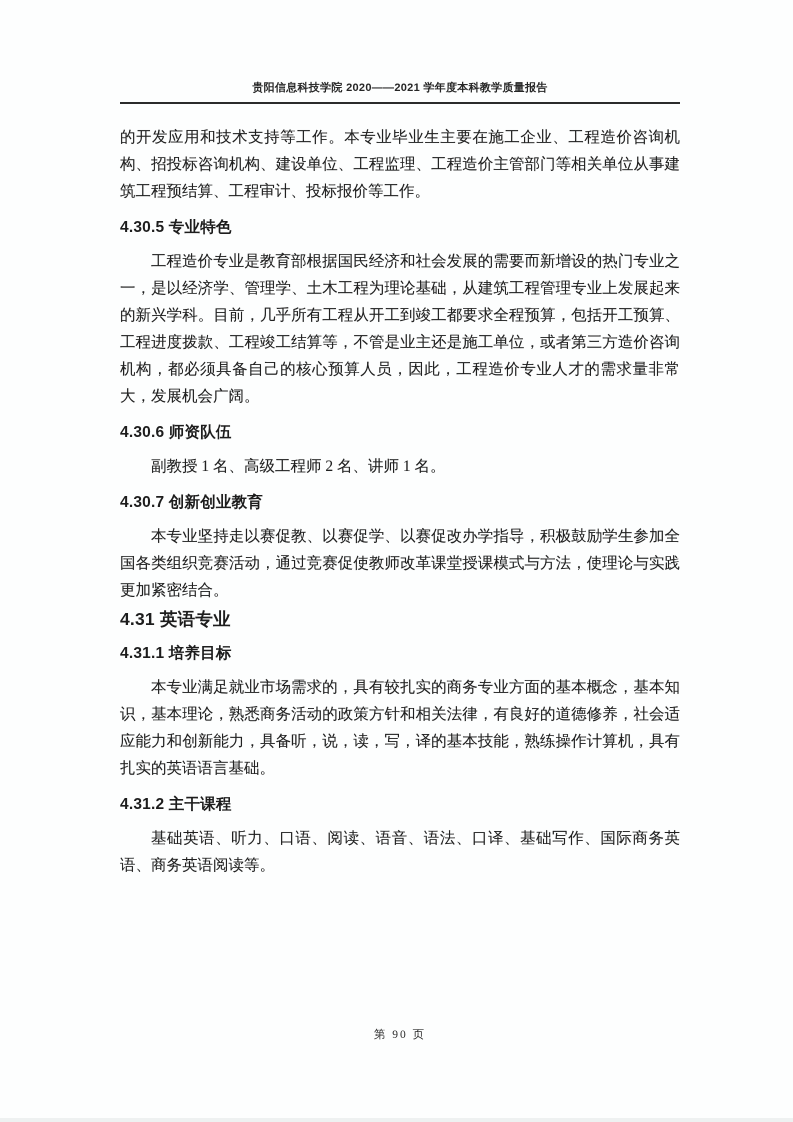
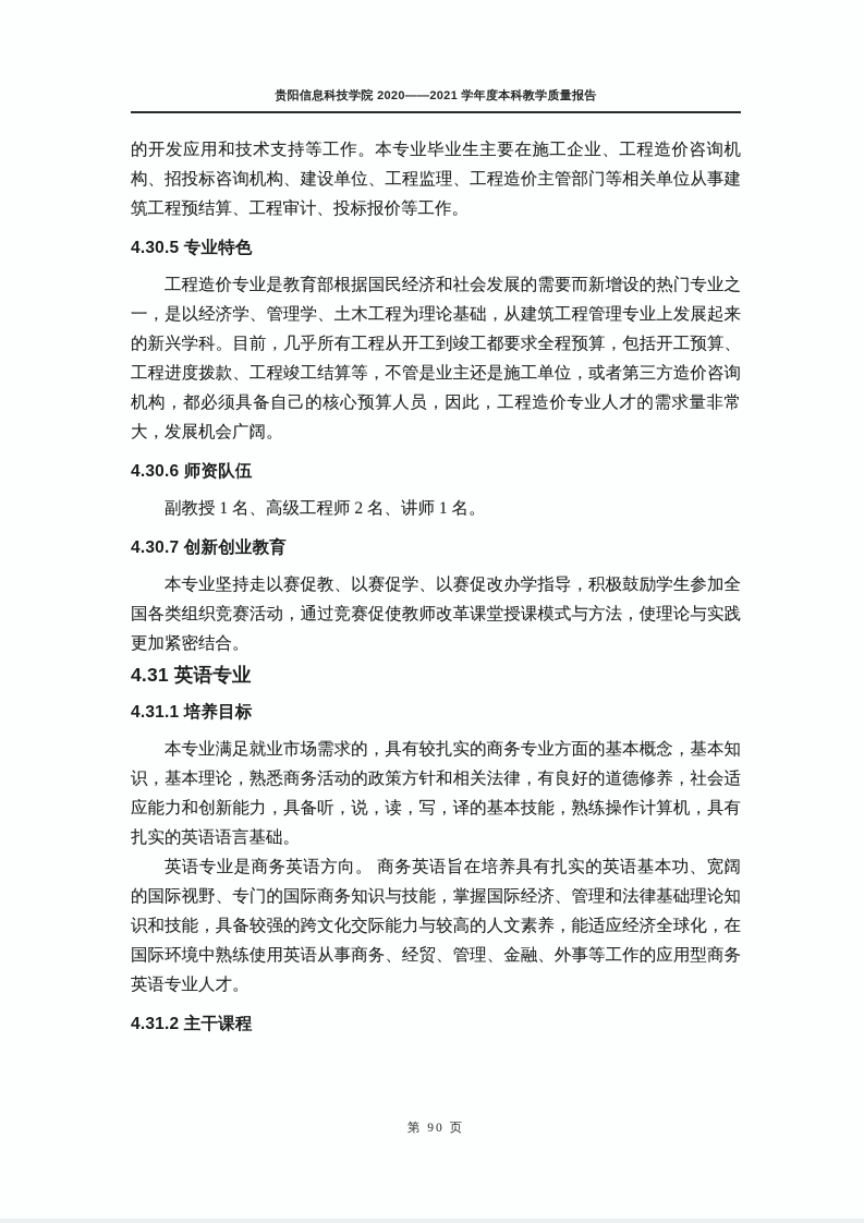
  贵阳信息科技学院 2020——2021 学年度本科教学质量报告
  的开发应用和技术支持等工作。本专业毕业生主要在施工企业、工程造价咨询机构、招投标咨询机构、建设单位、工程监理、工程造价主管部门等相关单位从事建筑工程预结算、工程审计、投标报价等工作。
  4.30.5 专业特色
  工程造价专业是教育部根据国民经济和社会发展的需要而新增设的热门专业之一，是以经济学、管理学、土木工程为理论基础，从建筑工程管理专业上发展起来的新兴学科。目前，几乎所有工程从开工到竣工都要求全程预算，包括开工预算、工程进度拨款、工程竣工结算等，不管是业主还是施工单位，或者第三方造价咨询机构，都必须具备自己的核心预算人员，因此，工程造价专业人才的需求量非常大，发展机会广阔。
  4.30.6 师资队伍
  副教授 1 名、高级工程师 2 名、讲师 1 名。
  4.30.7 创新创业教育
  本专业坚持走以赛促教、以赛促学、以赛促改办学指导，积极鼓励学生参加全国各类组织竞赛活动，通过竞赛促使教师改革课堂授课模式与方法，使理论与实践更加紧密结合。
  4.31 英语专业
  4.31.1 培养目标
  本专业满足就业市场需求的，具有较扎实的商务专业方面的基本概念，基本知识，基本理论，熟悉商务活动的政策方针和相关法律，有良好的道德修养，社会适应能力和创新能力，具备听，说，读，写，译的基本技能，熟练操作计算机，具有扎实的英语语言基础。
+ 英语专业是商务英语方向。 商务英语旨在培养具有扎实的英语基本功、宽阔的国际视野、专门的国际商务知识与技能，掌握国际经济、管理和法律基础理论知识和技能，具备较强的跨文化交际能力与较高的人文素养，能适应经济全球化，在国际环境中熟练使用英语从事商务、经贸、管理、金融、外事等工作的应用型商务英语专业人才。
  4.31.2 主干课程
- 基础英语、听力、口语、阅读、语音、语法、口译、基础写作、国际商务英语、商务英语阅读等。
  第 90 页
